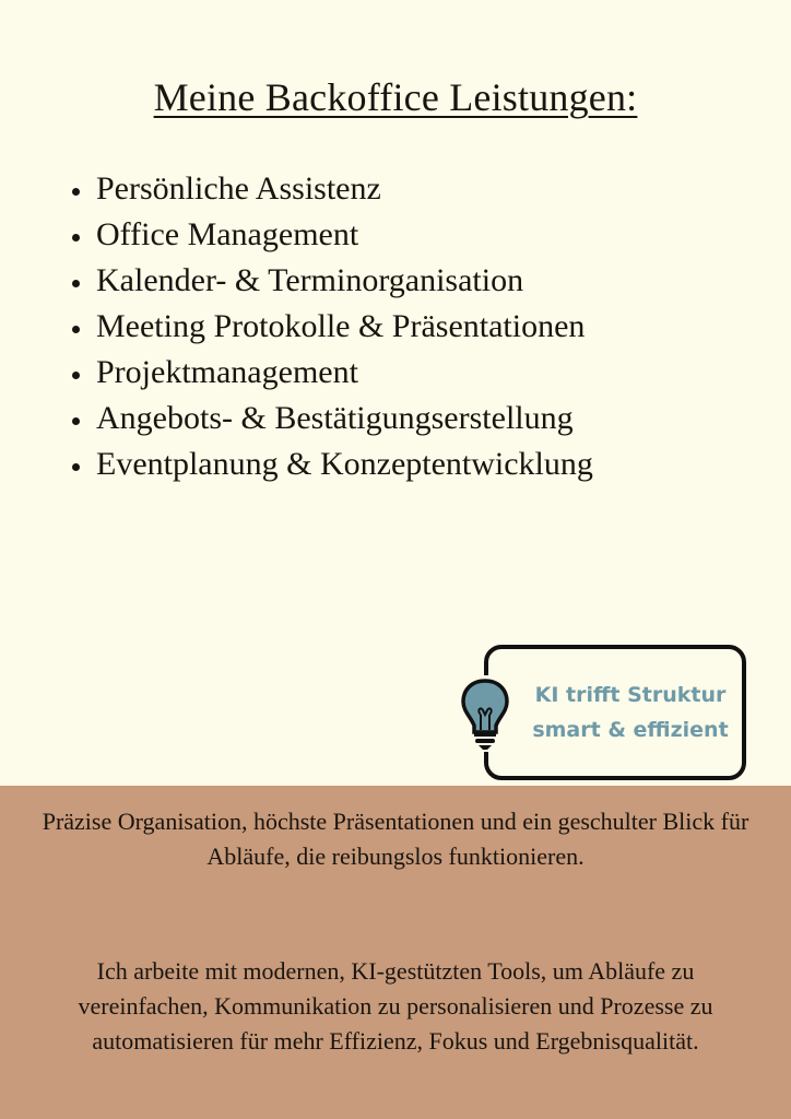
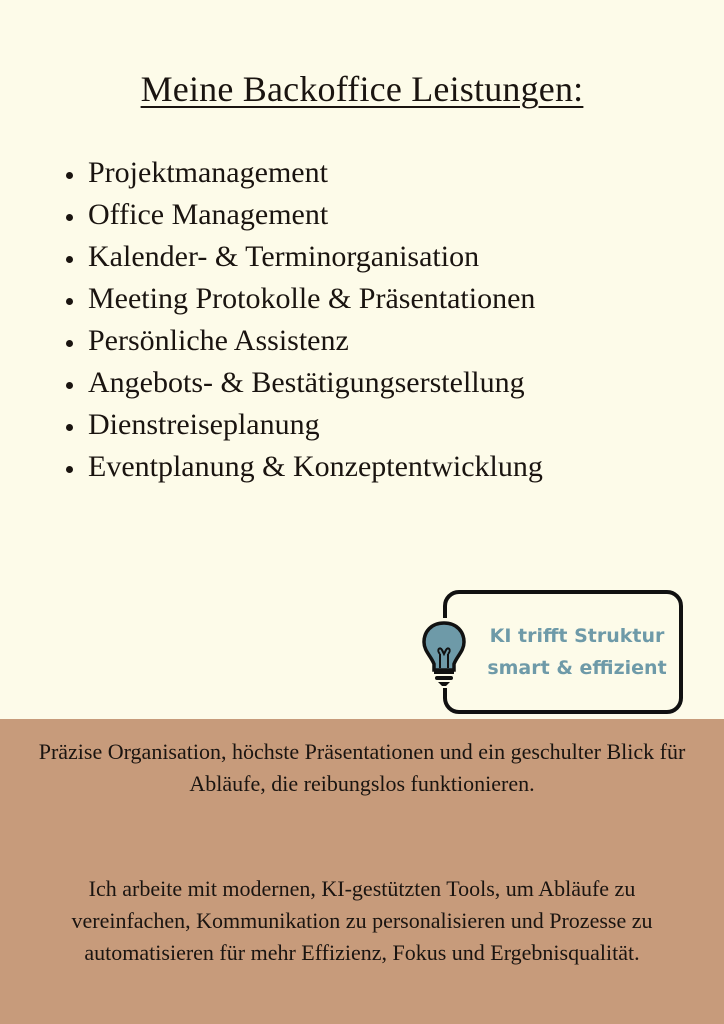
  Meine Backoffice Leistungen:
- Persönliche Assistenz
+ Projektmanagement
  Office Management
  Kalender- & Terminorganisation
  Meeting Protokolle & Präsentationen
- Projektmanagement
+ Persönliche Assistenz
  Angebots- & Bestätigungserstellung
+ Dienstreiseplanung
  Eventplanung & Konzeptentwicklung
  KI trifft Struktur
  smart & effizient
  Präzise Organisation, höchste Präsentationen und ein geschulter Blick für Abläufe, die reibungslos funktionieren.
  Ich arbeite mit modernen, KI-gestützten Tools, um Abläufe zu vereinfachen, Kommunikation zu personalisieren und Prozesse zu automatisieren für mehr Effizienz, Fokus und Ergebnisqualität.
